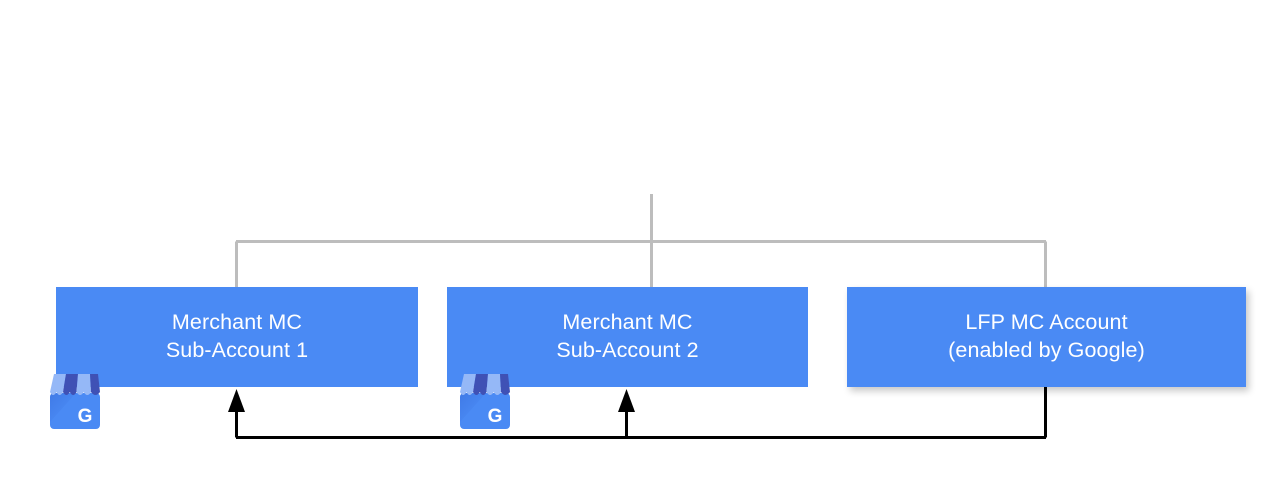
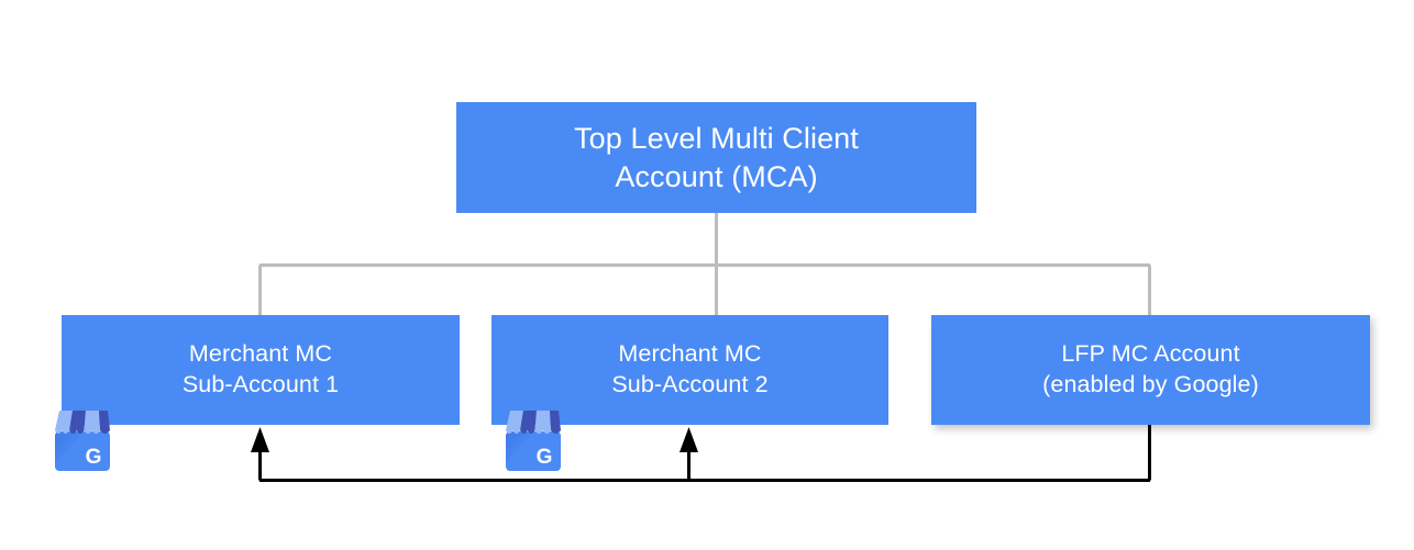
+ Top Level Multi Client
+ Account (MCA)
  Merchant MC
  Sub-Account 1
  Merchant MC
  Sub-Account 2
  LFP MC Account
  (enabled by Google)
  G
  G
